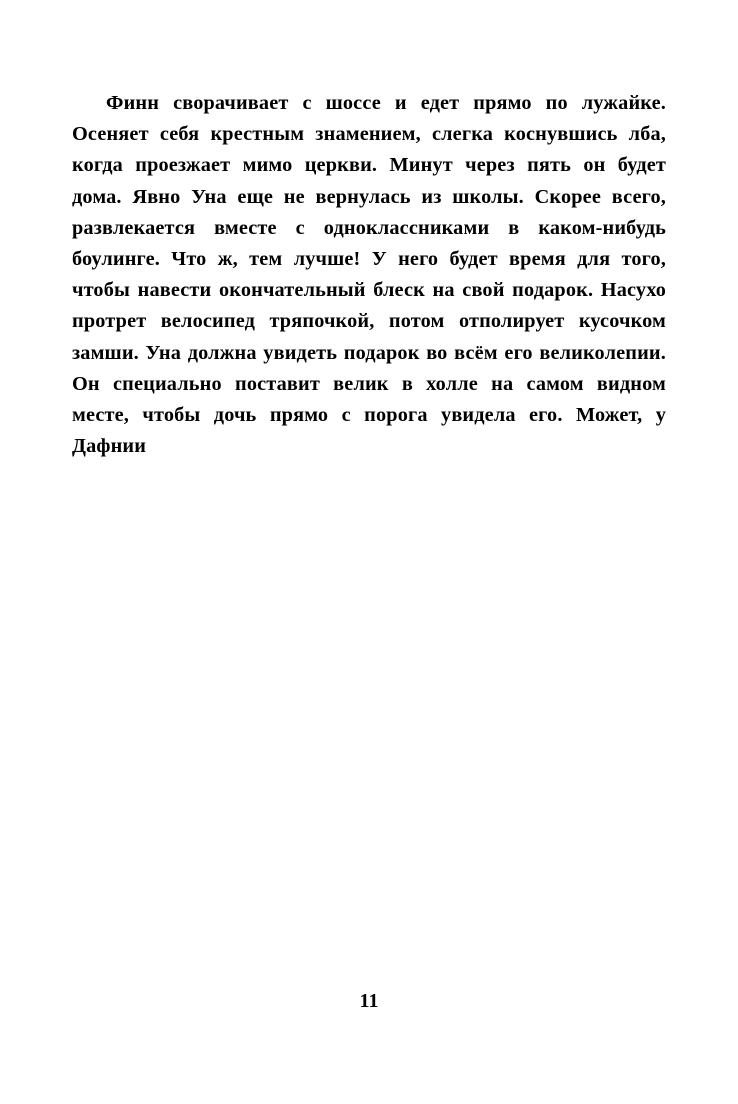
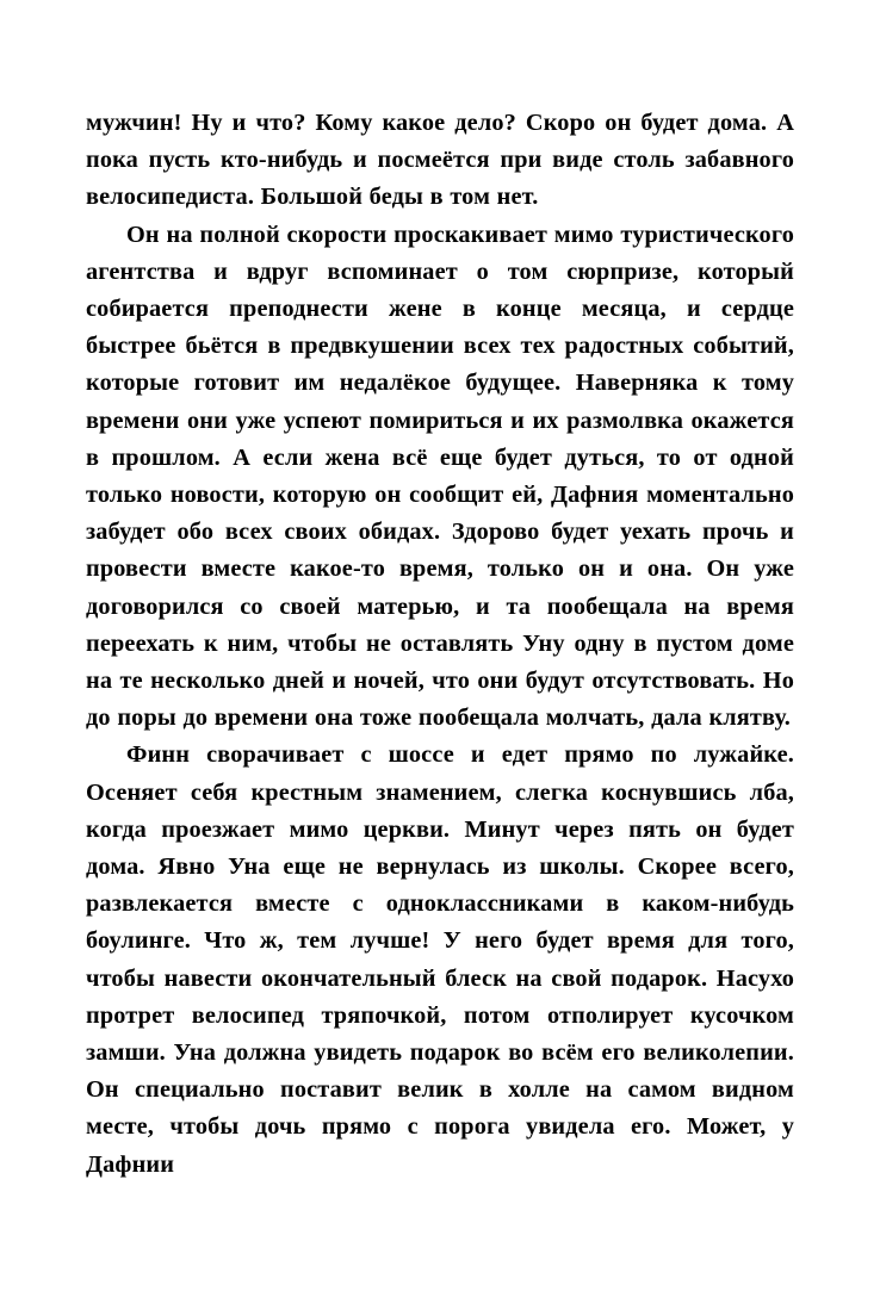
+ мужчин! Ну и что? Кому какое дело? Скоро он будет дома. А пока пусть кто-нибудь и посмеётся при виде столь забавного велосипедиста. Большой беды в том нет.
+ Он на полной скорости проскакивает мимо туристического агентства и вдруг вспоминает о том сюрпризе, который собирается преподнести жене в конце месяца, и сердце быстрее бьётся в предвкушении всех тех радостных событий, которые готовит им недалёкое будущее. Наверняка к тому времени они уже успеют помириться и их размолвка окажется в прошлом. А если жена всё еще будет дуться, то от одной только новости, которую он сообщит ей, Дафния моментально забудет обо всех своих обидах. Здорово будет уехать прочь и провести вместе какое-то время, только он и она. Он уже договорился со своей матерью, и та пообещала на время переехать к ним, чтобы не оставлять Уну одну в пустом доме на те несколько дней и ночей, что они будут отсутствовать. Но до поры до времени она тоже пообещала молчать, дала клятву.
  Финн сворачивает с шоссе и едет прямо по лужайке. Осеняет себя крестным знамением, слегка коснувшись лба, когда проезжает мимо церкви. Минут через пять он будет дома. Явно Уна еще не вернулась из школы. Скорее всего, развлекается вместе с одноклассниками в каком-нибудь боулинге. Что ж, тем лучше! У него будет время для того, чтобы навести окончательный блеск на свой подарок. Насухо протрет велосипед тряпочкой, потом отполирует кусочком замши. Уна должна увидеть подарок во всём его великолепии. Он специально поставит велик в холле на самом видном месте, чтобы дочь прямо с порога увидела его. Может, у Дафнии
- 11
